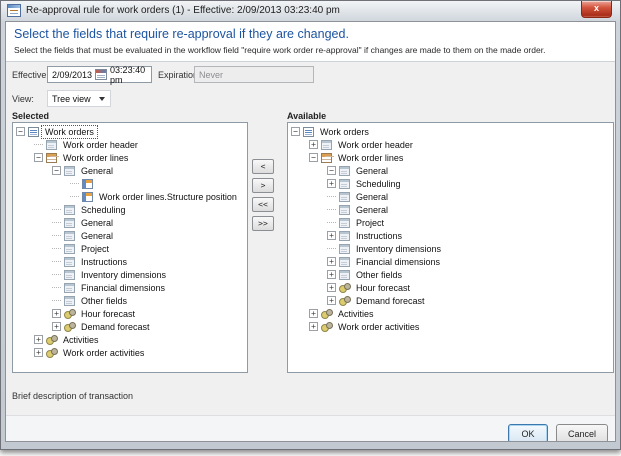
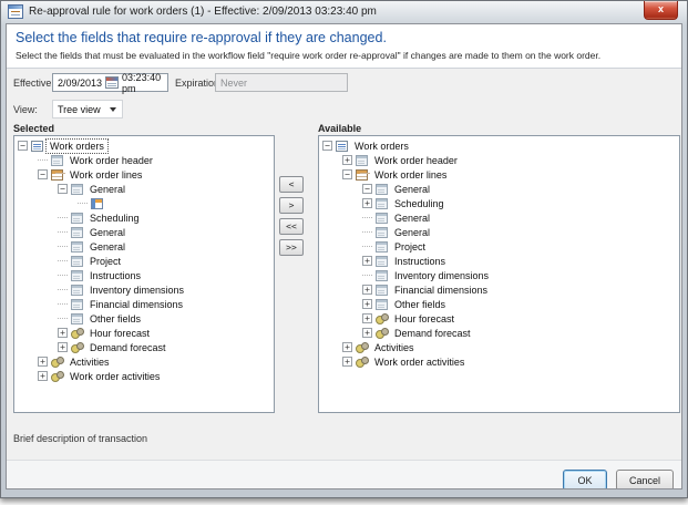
  Re-approval rule for work orders (1) - Effective: 2/09/2013 03:23:40 pm
  x
  Select the fields that require re-approval if they are changed.
- Select the fields that must be evaluated in the workflow field "require work order re-approval" if changes are made to them on the made order.
+ Select the fields that must be evaluated in the workflow field "require work order re-approval" if changes are made to them on the work order.
  Effective
  2/09/2013
  03:23:40 pm
  Expiratio
  Never
  View:
  Tree view
  Selected
  Available
  −
  Work orders
  Work order header
  −
  Work order lines
  −
  General
- Work order lines.Structure position
  Scheduling
  General
  General
  Project
  Instructions
  Inventory dimensions
  Financial dimensions
  Other fields
  +
  Hour forecast
  +
  Demand forecast
  +
  Activities
  +
  Work order activities
  −
  Work orders
  +
  Work order header
  −
  Work order lines
  −
  General
  +
  Scheduling
  General
  General
  Project
  +
  Instructions
  Inventory dimensions
  +
  Financial dimensions
  +
  Other fields
  +
  Hour forecast
  +
  Demand forecast
  +
  Activities
  +
  Work order activities
  <
  >
  <<
  >>
  Brief description of transaction
  OK
  Cancel
